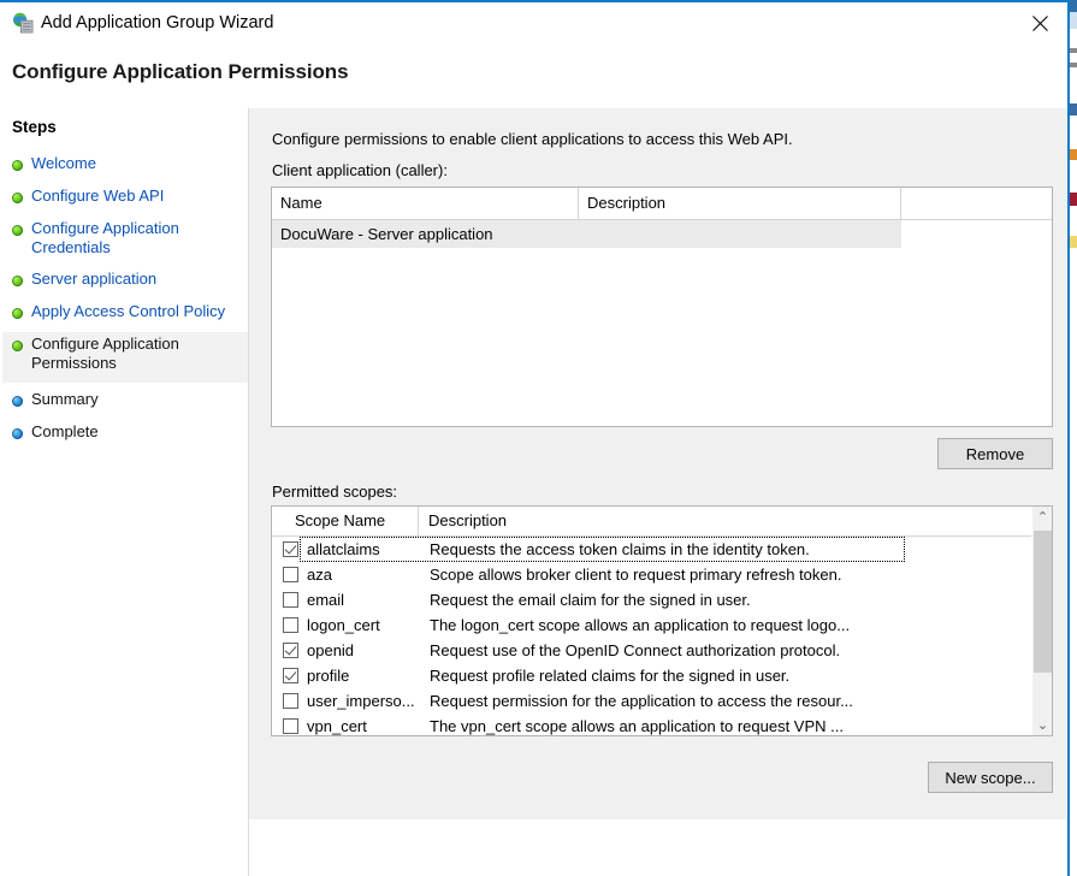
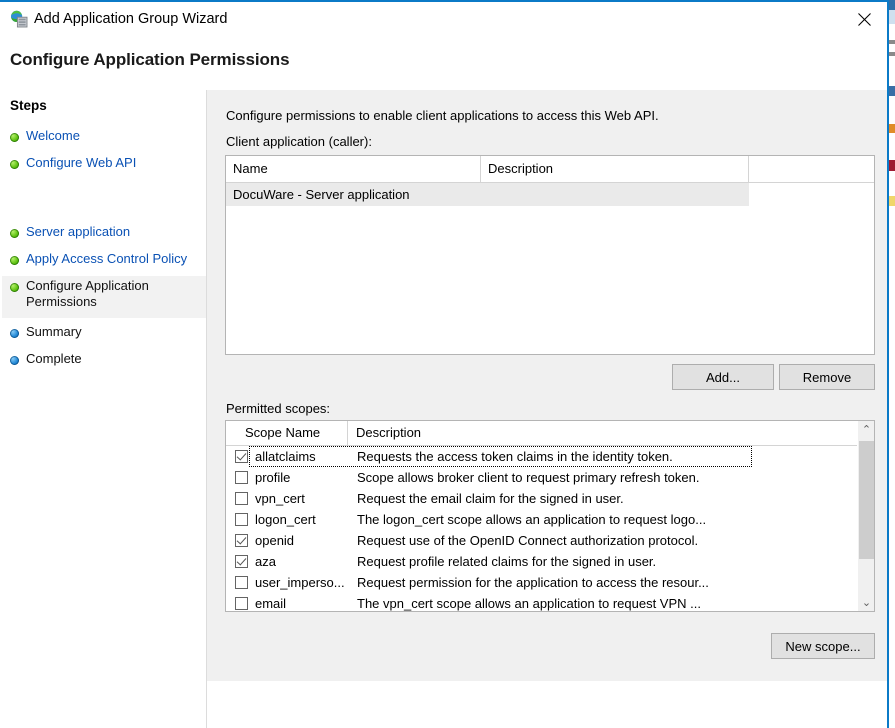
  Add Application Group Wizard
  Configure Application Permissions
  Steps
  Welcome
  Configure Web API
- Configure Application Credentials
  Server application
  Apply Access Control Policy
  Configure Application Permissions
  Summary
  Complete
  Configure permissions to enable client applications to access this Web API.
  Client application (caller):
  Name
  Description
  DocuWare - Server application
+ Add...
  Remove
  Permitted scopes:
  Scope Name
  Description
  allatclaims
  Requests the access token claims in the identity token.
- aza
+ profile
  Scope allows broker client to request primary refresh token.
- email
+ vpn_cert
  Request the email claim for the signed in user.
  logon_cert
  The logon_cert scope allows an application to request logo...
  openid
  Request use of the OpenID Connect authorization protocol.
- profile
+ aza
  Request profile related claims for the signed in user.
  user_imperso...
  Request permission for the application to access the resour...
- vpn_cert
+ email
  The vpn_cert scope allows an application to request VPN ...
  ⌃
  ⌄
  New scope...
